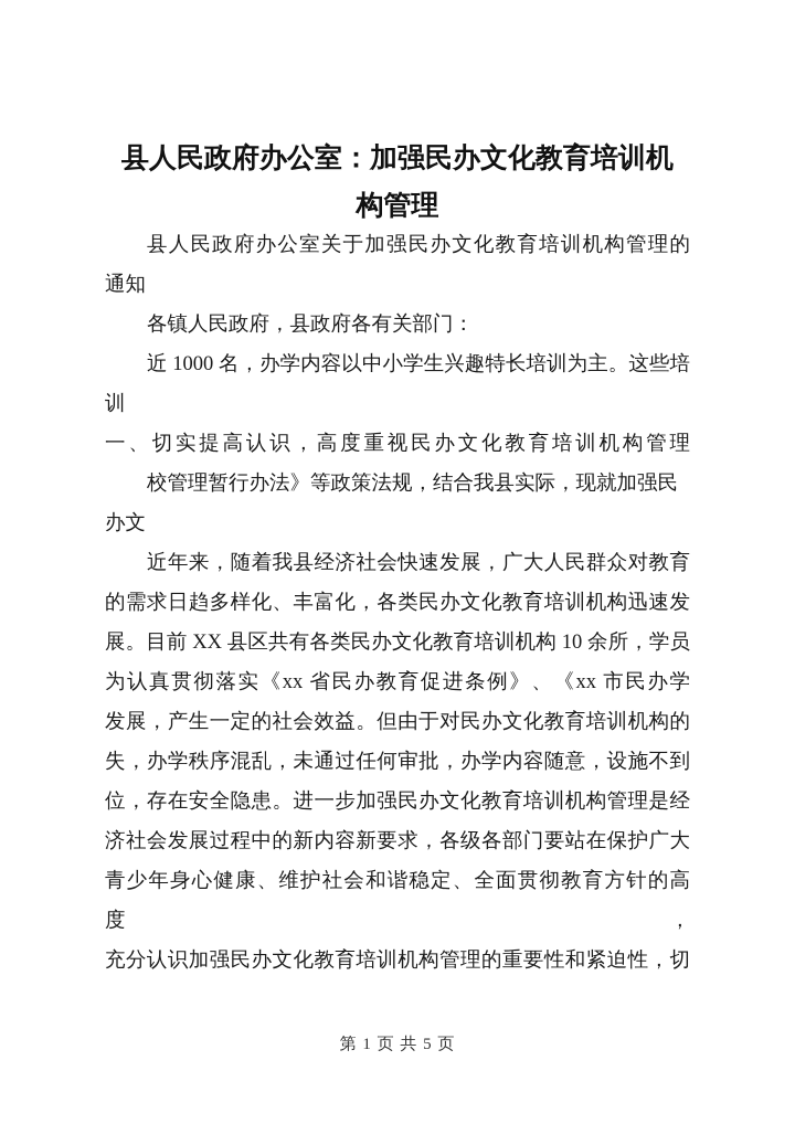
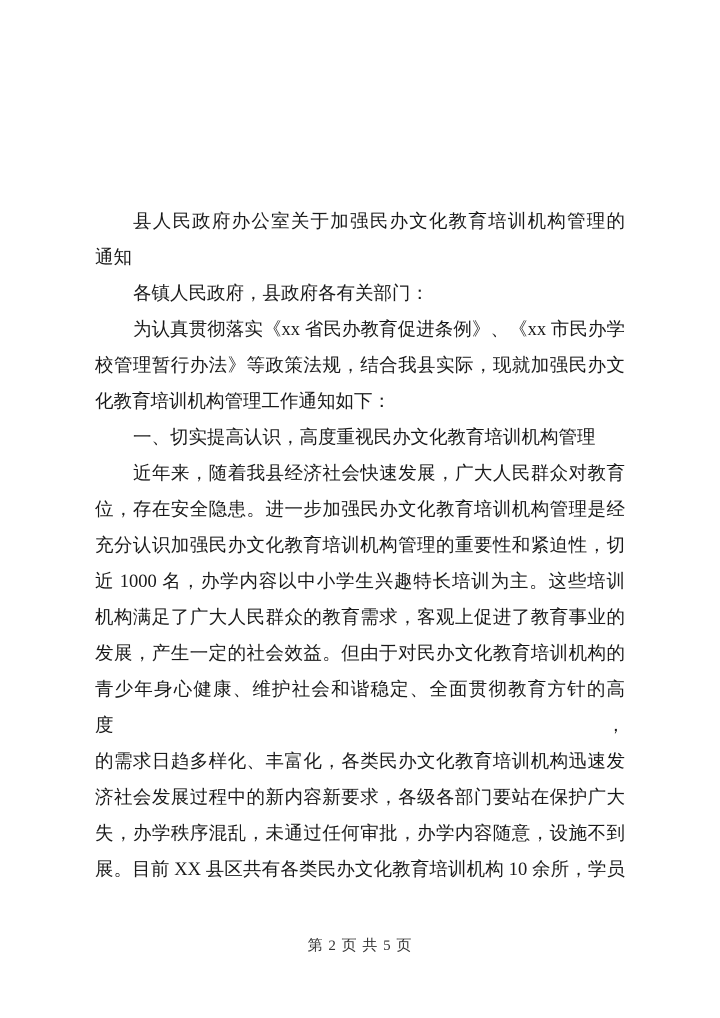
- 县人民政府办公室：加强民办文化教育培训机
- 构管理
  县人民政府办公室关于加强民办文化教育培训机构管理的
  通知
  各镇人民政府，县政府各有关部门：
- 近 1000 名，办学内容以中小学生兴趣特长培训为主。这些培训
+ 为认真贯彻落实《xx 省民办教育促进条例》、《xx 市民办学
- 一、切实提高认识，高度重视民办文化教育培训机构管理
+ 校管理暂行办法》等政策法规，结合我县实际，现就加强民办文
+ 化教育培训机构管理工作通知如下：
- 校管理暂行办法》等政策法规，结合我县实际，现就加强民办文
+ 一、切实提高认识，高度重视民办文化教育培训机构管理
  近年来，随着我县经济社会快速发展，广大人民群众对教育
- 的需求日趋多样化、丰富化，各类民办文化教育培训机构迅速发
+ 位，存在安全隐患。进一步加强民办文化教育培训机构管理是经
- 展。目前 XX 县区共有各类民办文化教育培训机构 10 余所，学员
+ 充分认识加强民办文化教育培训机构管理的重要性和紧迫性，切
- 为认真贯彻落实《xx 省民办教育促进条例》、《xx 市民办学
+ 近 1000 名，办学内容以中小学生兴趣特长培训为主。这些培训
+ 机构满足了广大人民群众的教育需求，客观上促进了教育事业的
  发展，产生一定的社会效益。但由于对民办文化教育培训机构的
- 失，办学秩序混乱，未通过任何审批，办学内容随意，设施不到
+ 青少年身心健康、维护社会和谐稳定、全面贯彻教育方针的高度，
- 位，存在安全隐患。进一步加强民办文化教育培训机构管理是经
+ 的需求日趋多样化、丰富化，各类民办文化教育培训机构迅速发
  济社会发展过程中的新内容新要求，各级各部门要站在保护广大
- 青少年身心健康、维护社会和谐稳定、全面贯彻教育方针的高度，
+ 失，办学秩序混乱，未通过任何审批，办学内容随意，设施不到
- 充分认识加强民办文化教育培训机构管理的重要性和紧迫性，切
+ 展。目前 XX 县区共有各类民办文化教育培训机构 10 余所，学员
- 第 1 页 共 5 页
+ 第 2 页 共 5 页
